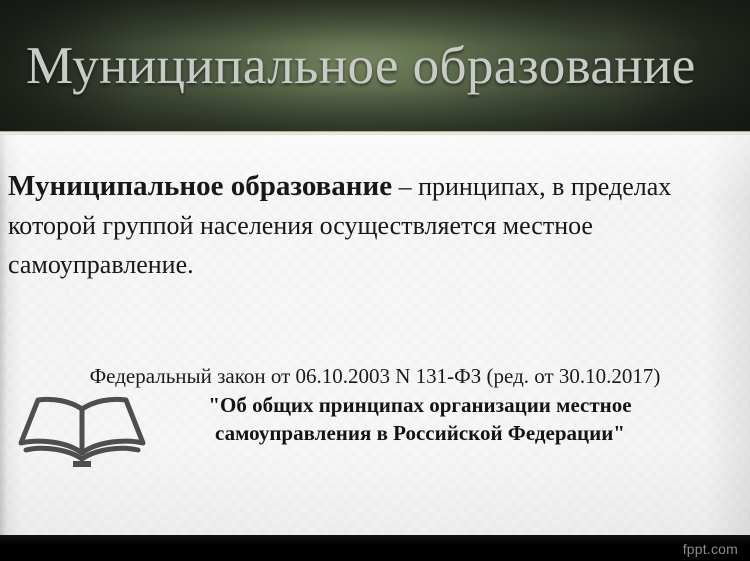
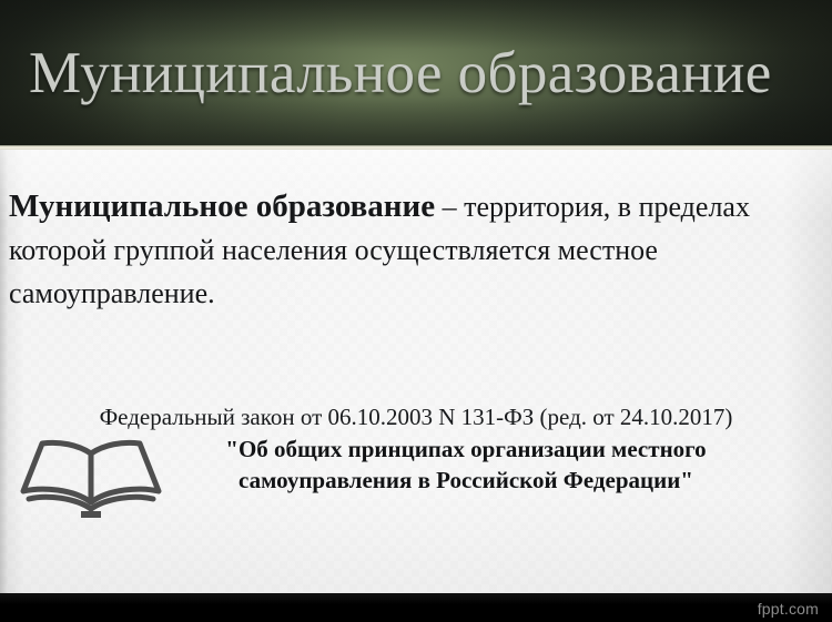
  Муниципальное образование
- Муниципальное образование – принципах, в пределах которой группой населения осуществляется местное самоуправление.
+ Муниципальное образование – территория, в пределах которой группой населения осуществляется местное самоуправление.
- Федеральный закон от 06.10.2003 N 131-ФЗ (ред. от 30.10.2017)
+ Федеральный закон от 06.10.2003 N 131-ФЗ (ред. от 24.10.2017)
- "Об общих принципах организации местное самоуправления в Российской Федерации"
+ "Об общих принципах организации местного самоуправления в Российской Федерации"
  fppt.com
